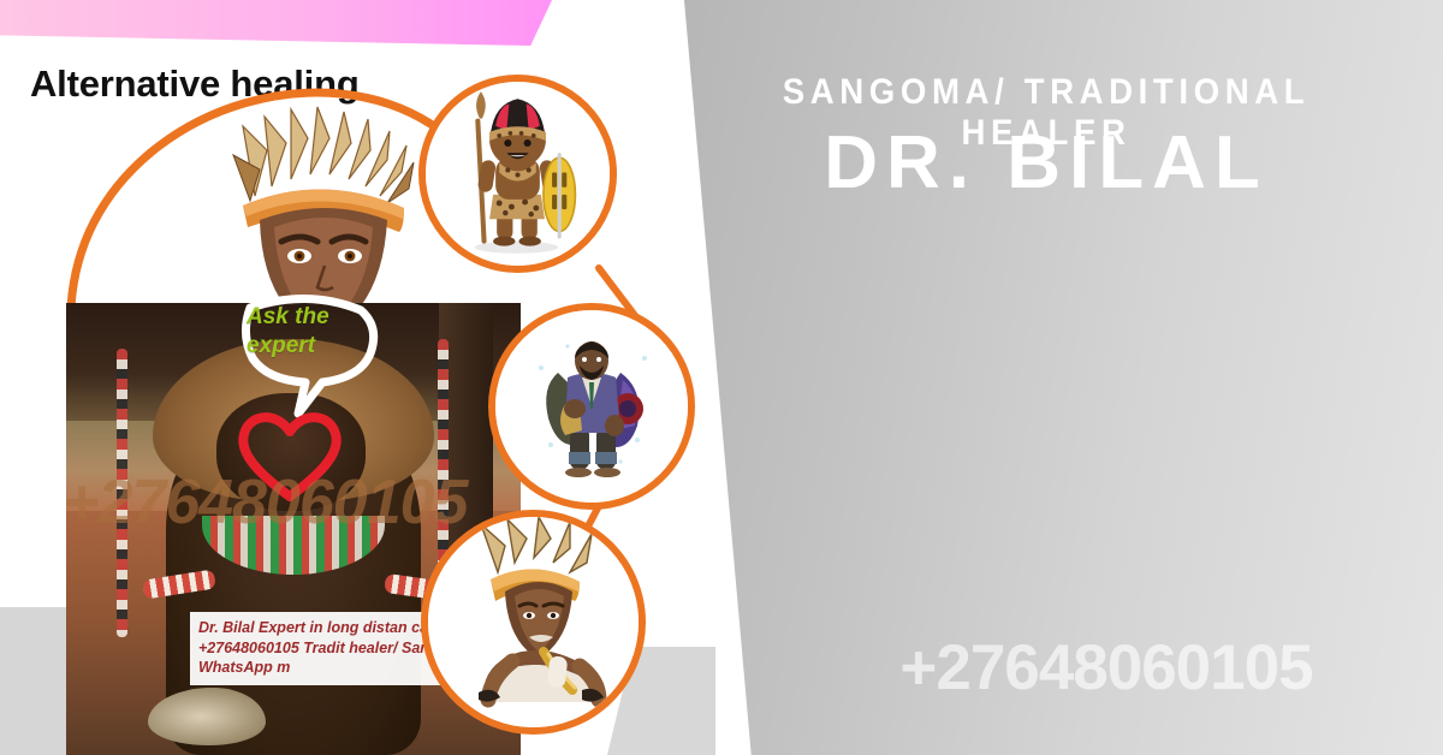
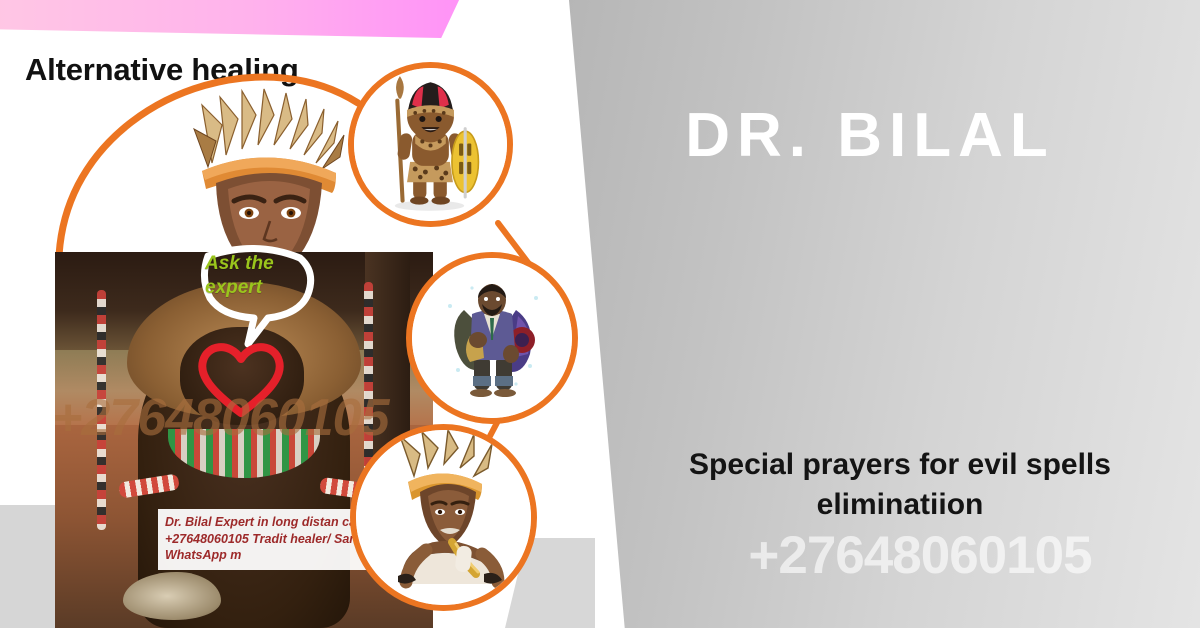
  Alternative healing
  Ask the expert
  +27648060105
  Dr. Bilal Expert in long distan c +27648060105 Tradit healer/ Sa WhatsApp m
- SANGOMA/ TRADITIONAL HEALER
  DR. BILAL
+ Special prayers for evil spells eliminatiion
  +27648060105
